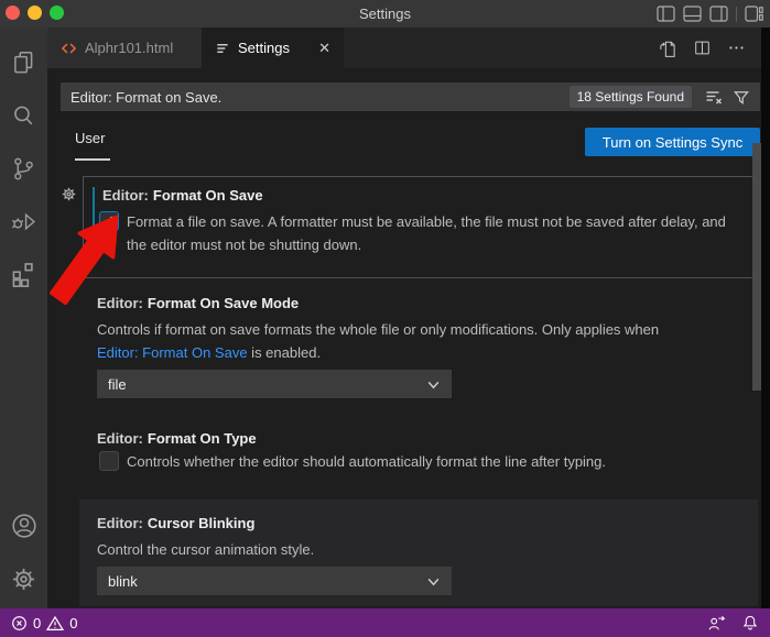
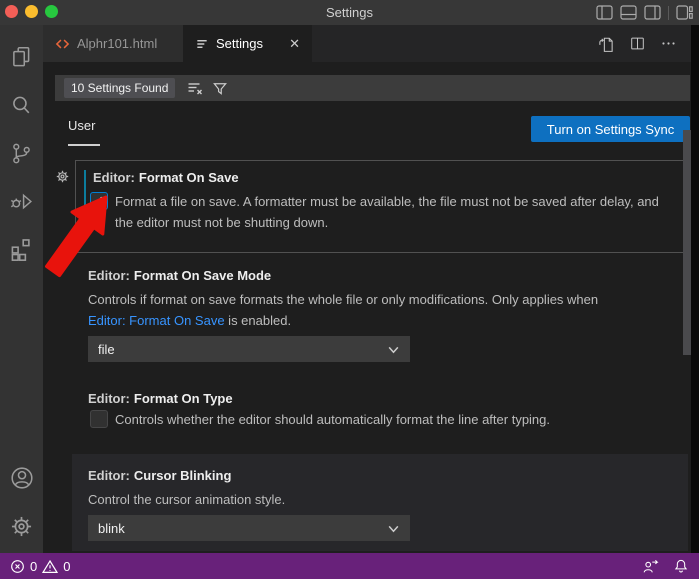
  Settings
  Alphr101.html
  Settings
  ✕
- Editor: Format on Save.
- 18 Settings Found
+ 10 Settings Found
  User
  Turn on Settings Sync
  Editor: Format On Save
  Format a file on save. A formatter must be available, the file must not be saved after delay, and the editor must not be shutting down.
  Editor: Format On Save Mode
  Controls if format on save formats the whole file or only modifications. Only applies when
  Editor: Format On Save is enabled.
  file
  Editor: Format On Type
  Controls whether the editor should automatically format the line after typing.
  Editor: Cursor Blinking
  Control the cursor animation style.
  blink
  0
  0
